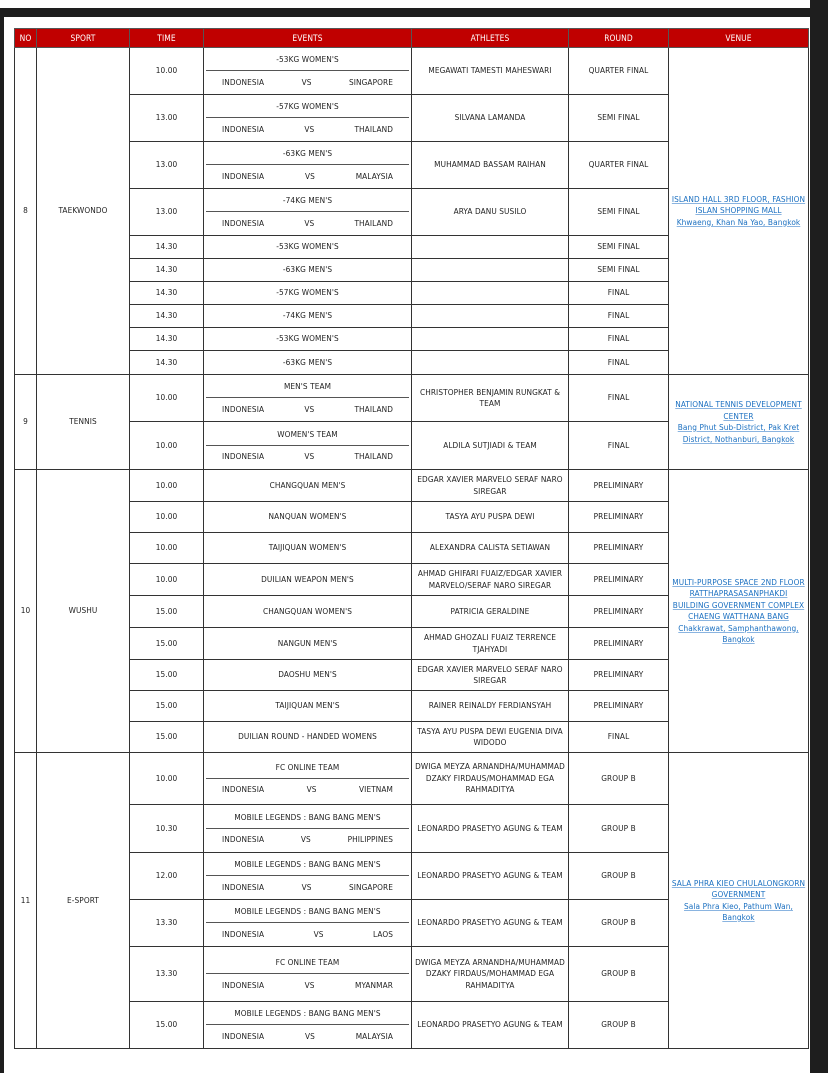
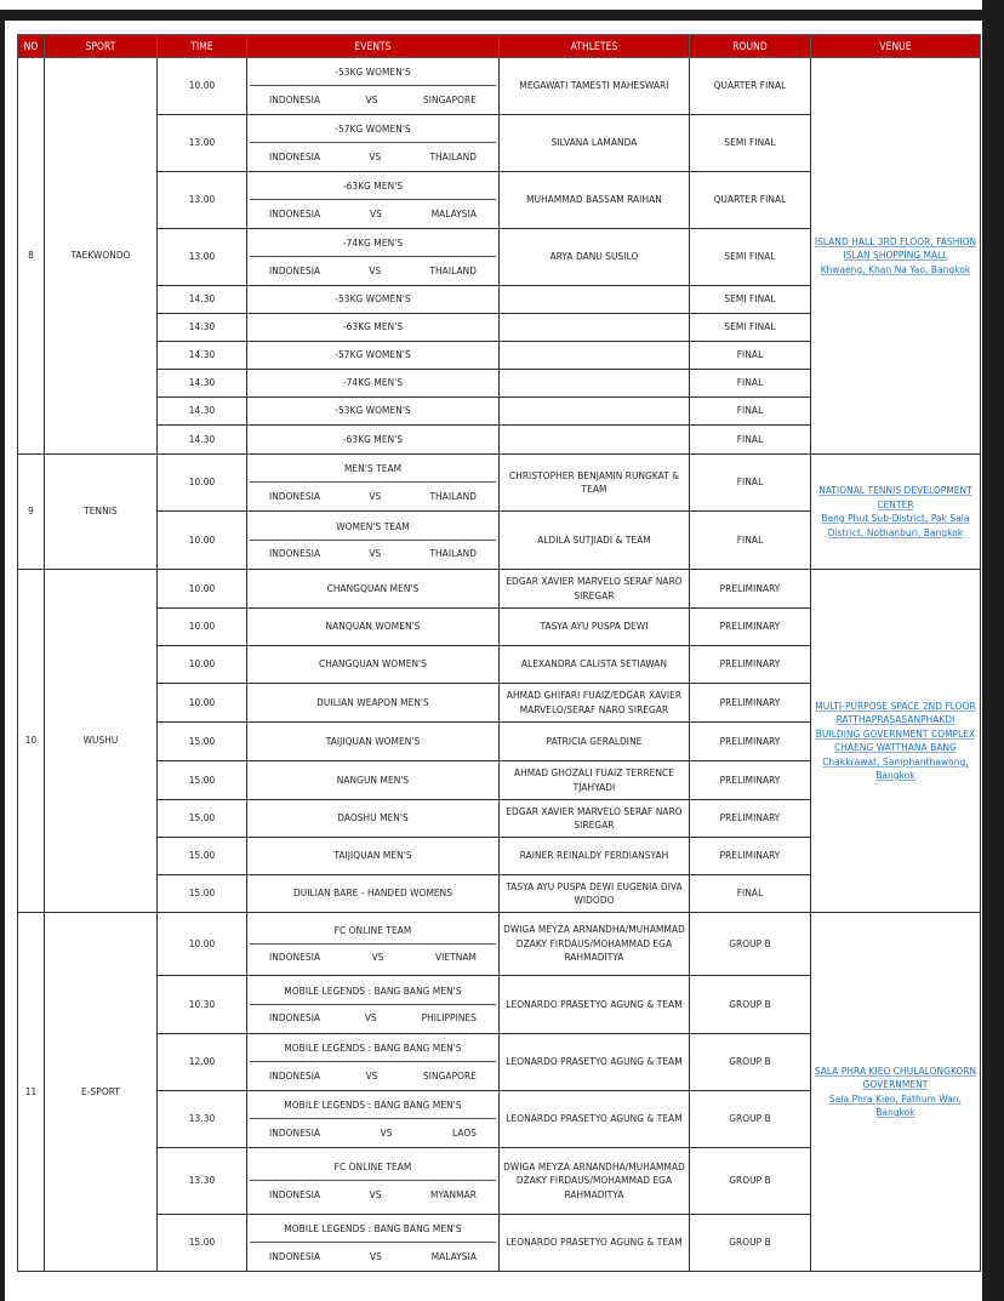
  NO	SPORT	TIME	EVENTS	ATHLETES	ROUND	VENUE
  8	TAEKWONDO	10.00	-53KG WOMEN'SINDONESIA VS SINGAPORE	MEGAWATI TAMESTI MAHESWARI	QUARTER FINAL	ISLAND HALL 3RD FLOOR, FASHION ISLAN SHOPPING MALLKhwaeng, Khan Na Yao, Bangkok
  13.00	-57KG WOMEN'SINDONESIA VS THAILAND	SILVANA LAMANDA	SEMI FINAL
  13.00	-63KG MEN'SINDONESIA VS MALAYSIA	MUHAMMAD BASSAM RAIHAN	QUARTER FINAL
  13.00	-74KG MEN'SINDONESIA VS THAILAND	ARYA DANU SUSILO	SEMI FINAL
  14.30	-53KG WOMEN'S		SEMI FINAL
  14.30	-63KG MEN'S		SEMI FINAL
  14.30	-57KG WOMEN'S		FINAL
  14.30	-74KG MEN'S		FINAL
  14.30	-53KG WOMEN'S		FINAL
  14.30	-63KG MEN'S		FINAL
- 9	TENNIS	10.00	MEN'S TEAMINDONESIA VS THAILAND	CHRISTOPHER BENJAMIN RUNGKAT & TEAM	FINAL	NATIONAL TENNIS DEVELOPMENT CENTERBang Phut Sub-District, Pak Kret District, Nothanburi, Bangkok
+ 9	TENNIS	10.00	MEN'S TEAMINDONESIA VS THAILAND	CHRISTOPHER BENJAMIN RUNGKAT & TEAM	FINAL	NATIONAL TENNIS DEVELOPMENT CENTERBang Phut Sub-District, Pak Sala District, Nothanburi, Bangkok
  10.00	WOMEN'S TEAMINDONESIA VS THAILAND	ALDILA SUTJIADI & TEAM	FINAL
  10	WUSHU	10.00	CHANGQUAN MEN'S	EDGAR XAVIER MARVELO SERAF NARO SIREGAR	PRELIMINARY	MULTI-PURPOSE SPACE 2ND FLOOR RATTHAPRASASANPHAKDI BUILDING GOVERNMENT COMPLEX CHAENG WATTHANA BANGChakkrawat, Samphanthawong, Bangkok
  10.00	NANQUAN WOMEN'S	TASYA AYU PUSPA DEWI	PRELIMINARY
- 10.00	TAIJIQUAN WOMEN'S	ALEXANDRA CALISTA SETIAWAN	PRELIMINARY
+ 10.00	CHANGQUAN WOMEN'S	ALEXANDRA CALISTA SETIAWAN	PRELIMINARY
  10.00	DUILIAN WEAPON MEN'S	AHMAD GHIFARI FUAIZ/EDGAR XAVIER MARVELO/SERAF NARO SIREGAR	PRELIMINARY
- 15.00	CHANGQUAN WOMEN'S	PATRICIA GERALDINE	PRELIMINARY
+ 15.00	TAIJIQUAN WOMEN'S	PATRICIA GERALDINE	PRELIMINARY
  15.00	NANGUN MEN'S	AHMAD GHOZALI FUAIZ TERRENCE TJAHYADI	PRELIMINARY
  15.00	DAOSHU MEN'S	EDGAR XAVIER MARVELO SERAF NARO SIREGAR	PRELIMINARY
  15.00	TAIJIQUAN MEN'S	RAINER REINALDY FERDIANSYAH	PRELIMINARY
- 15.00	DUILIAN ROUND - HANDED WOMENS	TASYA AYU PUSPA DEWI EUGENIA DIVA WIDODO	FINAL
+ 15.00	DUILIAN BARE - HANDED WOMENS	TASYA AYU PUSPA DEWI EUGENIA DIVA WIDODO	FINAL
  11	E-SPORT	10.00	FC ONLINE TEAMINDONESIA VS VIETNAM	DWIGA MEYZA ARNANDHA/MUHAMMAD DZAKY FIRDAUS/MOHAMMAD EGA RAHMADITYA	GROUP B	SALA PHRA KIEO CHULALONGKORN GOVERNMENTSala Phra Kieo, Pathum Wan, Bangkok
  10.30	MOBILE LEGENDS : BANG BANG MEN'SINDONESIA VS PHILIPPINES	LEONARDO PRASETYO AGUNG & TEAM	GROUP B
  12.00	MOBILE LEGENDS : BANG BANG MEN'SINDONESIA VS SINGAPORE	LEONARDO PRASETYO AGUNG & TEAM	GROUP B
  13.30	MOBILE LEGENDS : BANG BANG MEN'SINDONESIA VS LAOS	LEONARDO PRASETYO AGUNG & TEAM	GROUP B
  13.30	FC ONLINE TEAMINDONESIA VS MYANMAR	DWIGA MEYZA ARNANDHA/MUHAMMAD DZAKY FIRDAUS/MOHAMMAD EGA RAHMADITYA	GROUP B
  15.00	MOBILE LEGENDS : BANG BANG MEN'SINDONESIA VS MALAYSIA	LEONARDO PRASETYO AGUNG & TEAM	GROUP B
